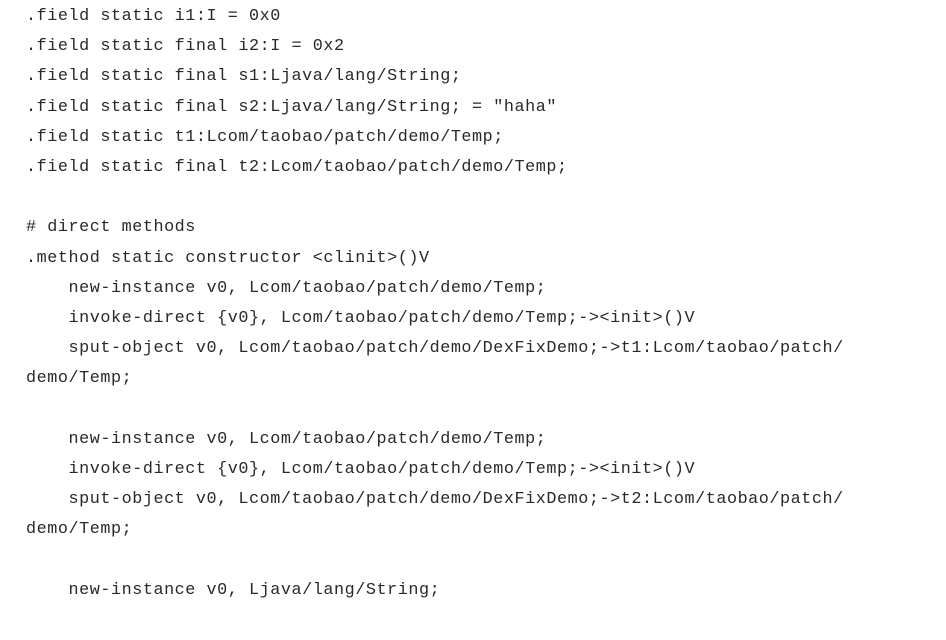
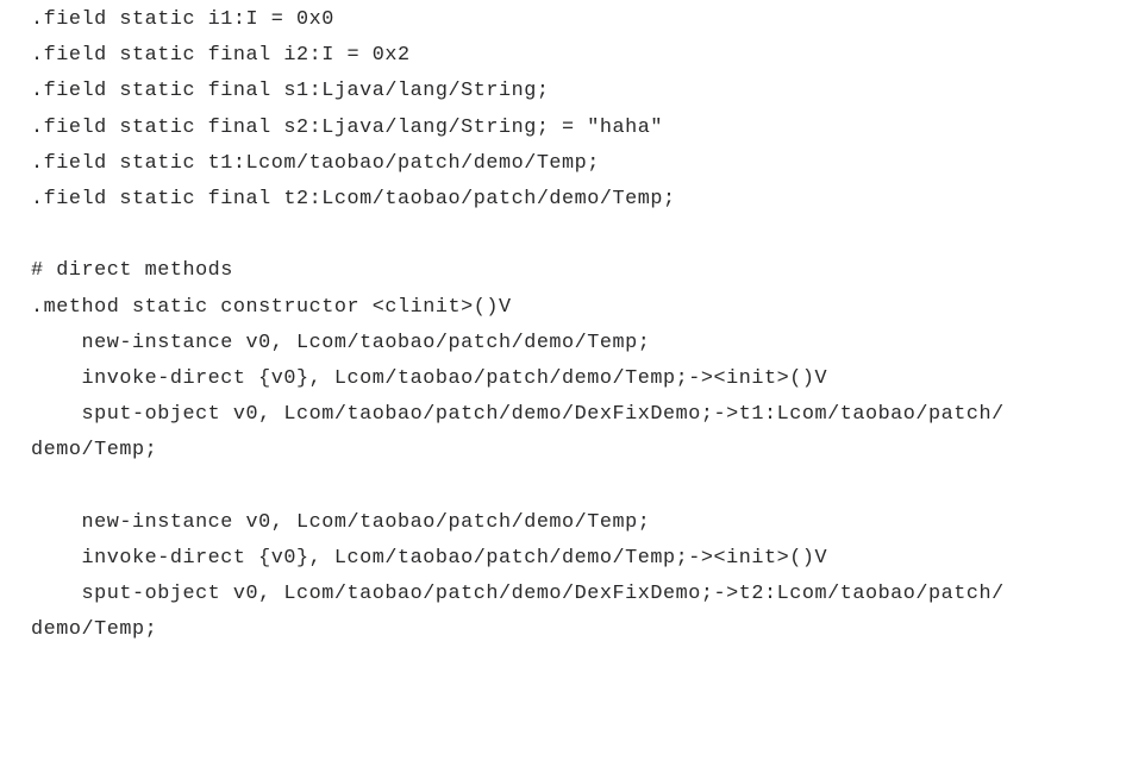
  .field static i1:I = 0x0
  .field static final i2:I = 0x2
  .field static final s1:Ljava/lang/String;
  .field static final s2:Ljava/lang/String; = "haha"
  .field static t1:Lcom/taobao/patch/demo/Temp;
  .field static final t2:Lcom/taobao/patch/demo/Temp;
  # direct methods
  .method static constructor <clinit>()V
  new-instance v0, Lcom/taobao/patch/demo/Temp;
  invoke-direct {v0}, Lcom/taobao/patch/demo/Temp;-><init>()V
  sput-object v0, Lcom/taobao/patch/demo/DexFixDemo;->t1:Lcom/taobao/patch/
  demo/Temp;
  new-instance v0, Lcom/taobao/patch/demo/Temp;
  invoke-direct {v0}, Lcom/taobao/patch/demo/Temp;-><init>()V
  sput-object v0, Lcom/taobao/patch/demo/DexFixDemo;->t2:Lcom/taobao/patch/
  demo/Temp;
- new-instance v0, Ljava/lang/String;
